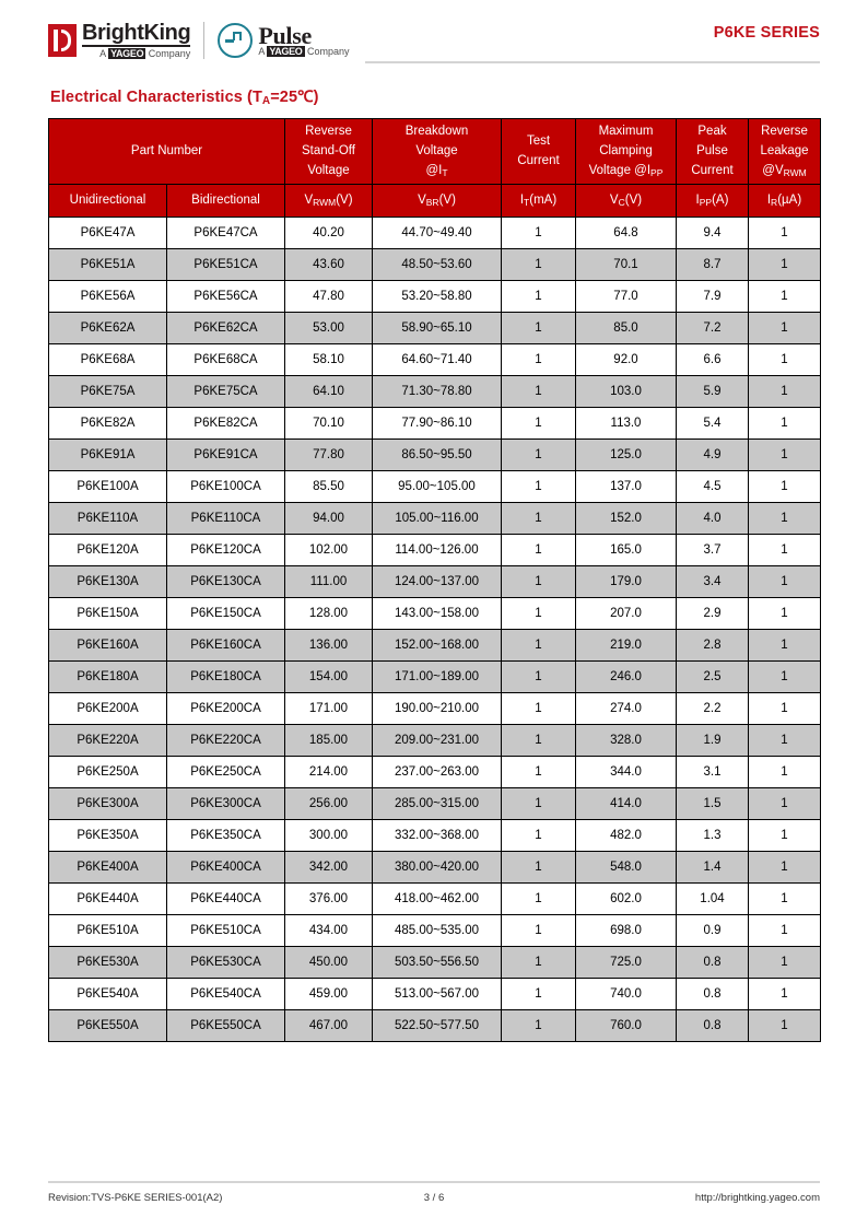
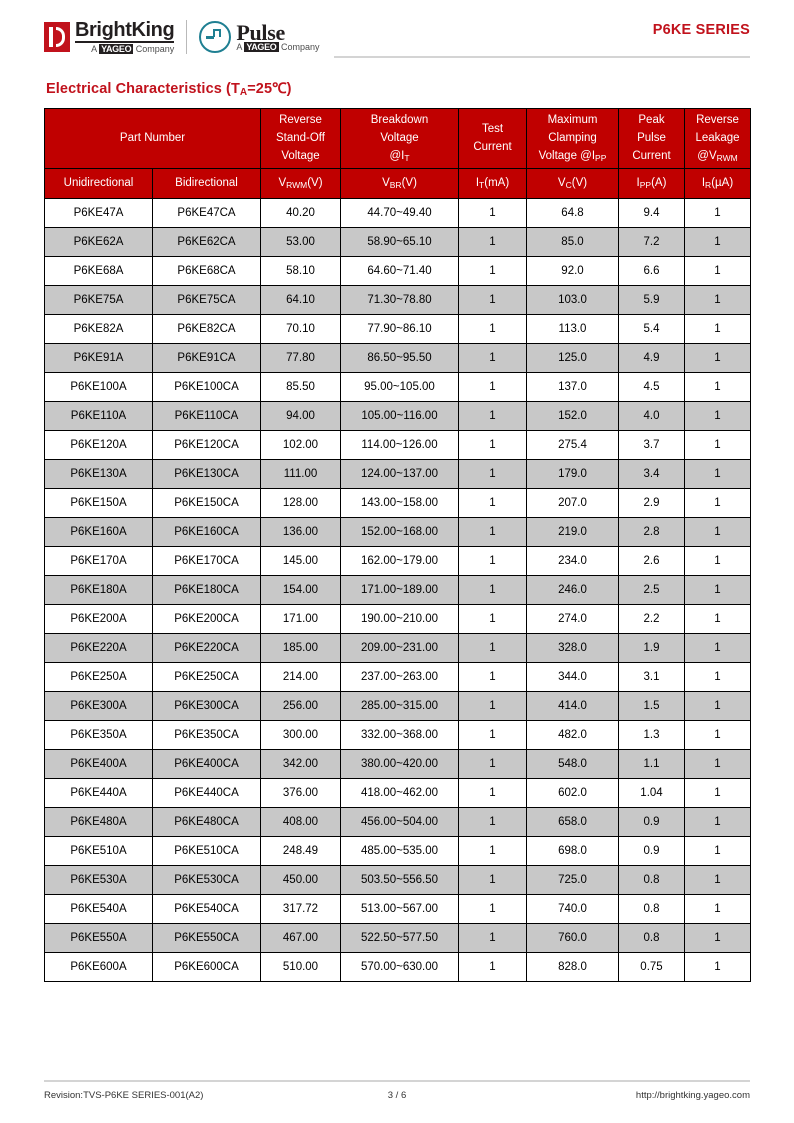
  BrightKing
  A YAGEO Company
  Pulse
  A YAGEO Company
  P6KE SERIES
  Electrical Characteristics (TA=25℃)
  Part Number	Reverse Stand-Off Voltage	Breakdown Voltage @IT	Test Current	Maximum Clamping Voltage @IPP	Peak Pulse Current	Reverse Leakage @VRWM
  Unidirectional	Bidirectional	VRWM(V)	VBR(V)	IT(mA)	VC(V)	IPP(A)	IR(µA)
  P6KE47A	P6KE47CA	40.20	44.70~49.40	1	64.8	9.4	1
- P6KE51A	P6KE51CA	43.60	48.50~53.60	1	70.1	8.7	1
- P6KE56A	P6KE56CA	47.80	53.20~58.80	1	77.0	7.9	1
  P6KE62A	P6KE62CA	53.00	58.90~65.10	1	85.0	7.2	1
  P6KE68A	P6KE68CA	58.10	64.60~71.40	1	92.0	6.6	1
  P6KE75A	P6KE75CA	64.10	71.30~78.80	1	103.0	5.9	1
  P6KE82A	P6KE82CA	70.10	77.90~86.10	1	113.0	5.4	1
  P6KE91A	P6KE91CA	77.80	86.50~95.50	1	125.0	4.9	1
  P6KE100A	P6KE100CA	85.50	95.00~105.00	1	137.0	4.5	1
  P6KE110A	P6KE110CA	94.00	105.00~116.00	1	152.0	4.0	1
- P6KE120A	P6KE120CA	102.00	114.00~126.00	1	165.0	3.7	1
+ P6KE120A	P6KE120CA	102.00	114.00~126.00	1	275.4	3.7	1
  P6KE130A	P6KE130CA	111.00	124.00~137.00	1	179.0	3.4	1
  P6KE150A	P6KE150CA	128.00	143.00~158.00	1	207.0	2.9	1
  P6KE160A	P6KE160CA	136.00	152.00~168.00	1	219.0	2.8	1
+ P6KE170A	P6KE170CA	145.00	162.00~179.00	1	234.0	2.6	1
  P6KE180A	P6KE180CA	154.00	171.00~189.00	1	246.0	2.5	1
  P6KE200A	P6KE200CA	171.00	190.00~210.00	1	274.0	2.2	1
  P6KE220A	P6KE220CA	185.00	209.00~231.00	1	328.0	1.9	1
  P6KE250A	P6KE250CA	214.00	237.00~263.00	1	344.0	3.1	1
  P6KE300A	P6KE300CA	256.00	285.00~315.00	1	414.0	1.5	1
  P6KE350A	P6KE350CA	300.00	332.00~368.00	1	482.0	1.3	1
- P6KE400A	P6KE400CA	342.00	380.00~420.00	1	548.0	1.4	1
+ P6KE400A	P6KE400CA	342.00	380.00~420.00	1	548.0	1.1	1
  P6KE440A	P6KE440CA	376.00	418.00~462.00	1	602.0	1.04	1
+ P6KE480A	P6KE480CA	408.00	456.00~504.00	1	658.0	0.9	1
- P6KE510A	P6KE510CA	434.00	485.00~535.00	1	698.0	0.9	1
+ P6KE510A	P6KE510CA	248.49	485.00~535.00	1	698.0	0.9	1
  P6KE530A	P6KE530CA	450.00	503.50~556.50	1	725.0	0.8	1
- P6KE540A	P6KE540CA	459.00	513.00~567.00	1	740.0	0.8	1
+ P6KE540A	P6KE540CA	317.72	513.00~567.00	1	740.0	0.8	1
  P6KE550A	P6KE550CA	467.00	522.50~577.50	1	760.0	0.8	1
+ P6KE600A	P6KE600CA	510.00	570.00~630.00	1	828.0	0.75	1
  Revision:TVS-P6KE SERIES-001(A2)
  3 / 6
  http://brightking.yageo.com
